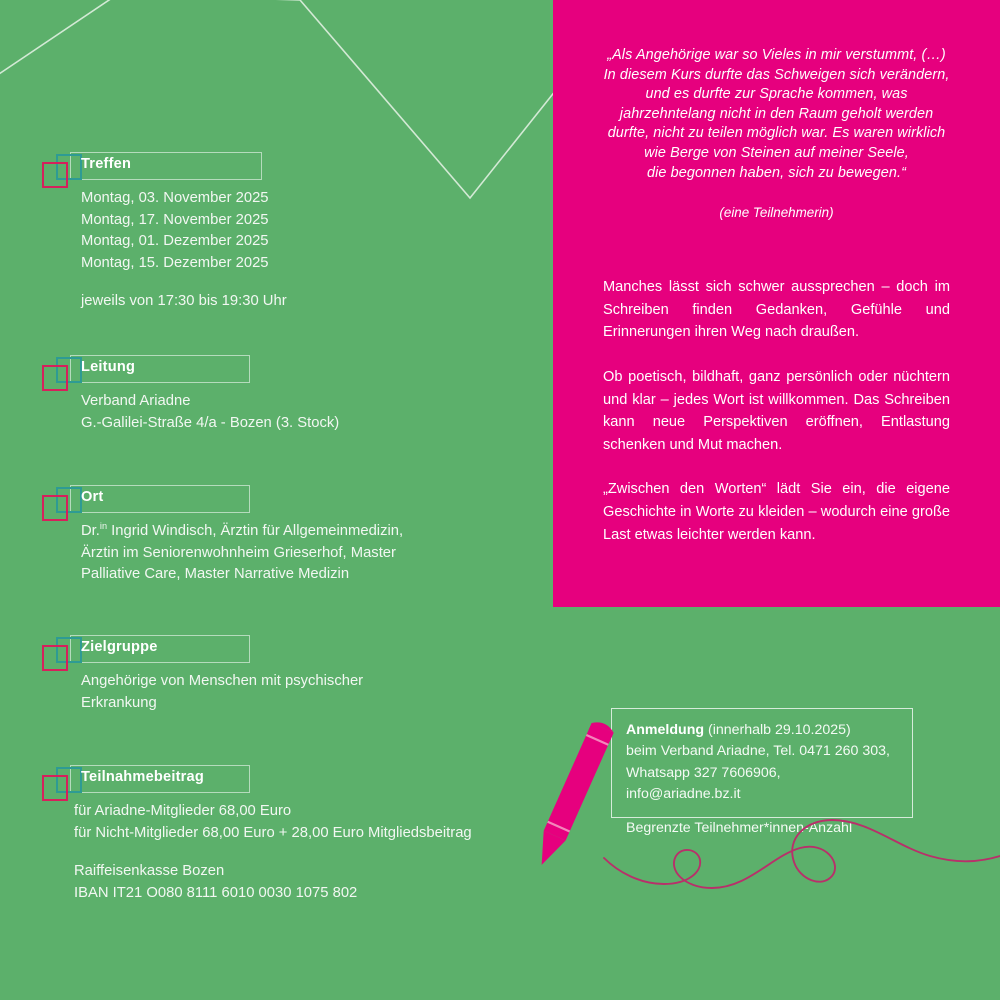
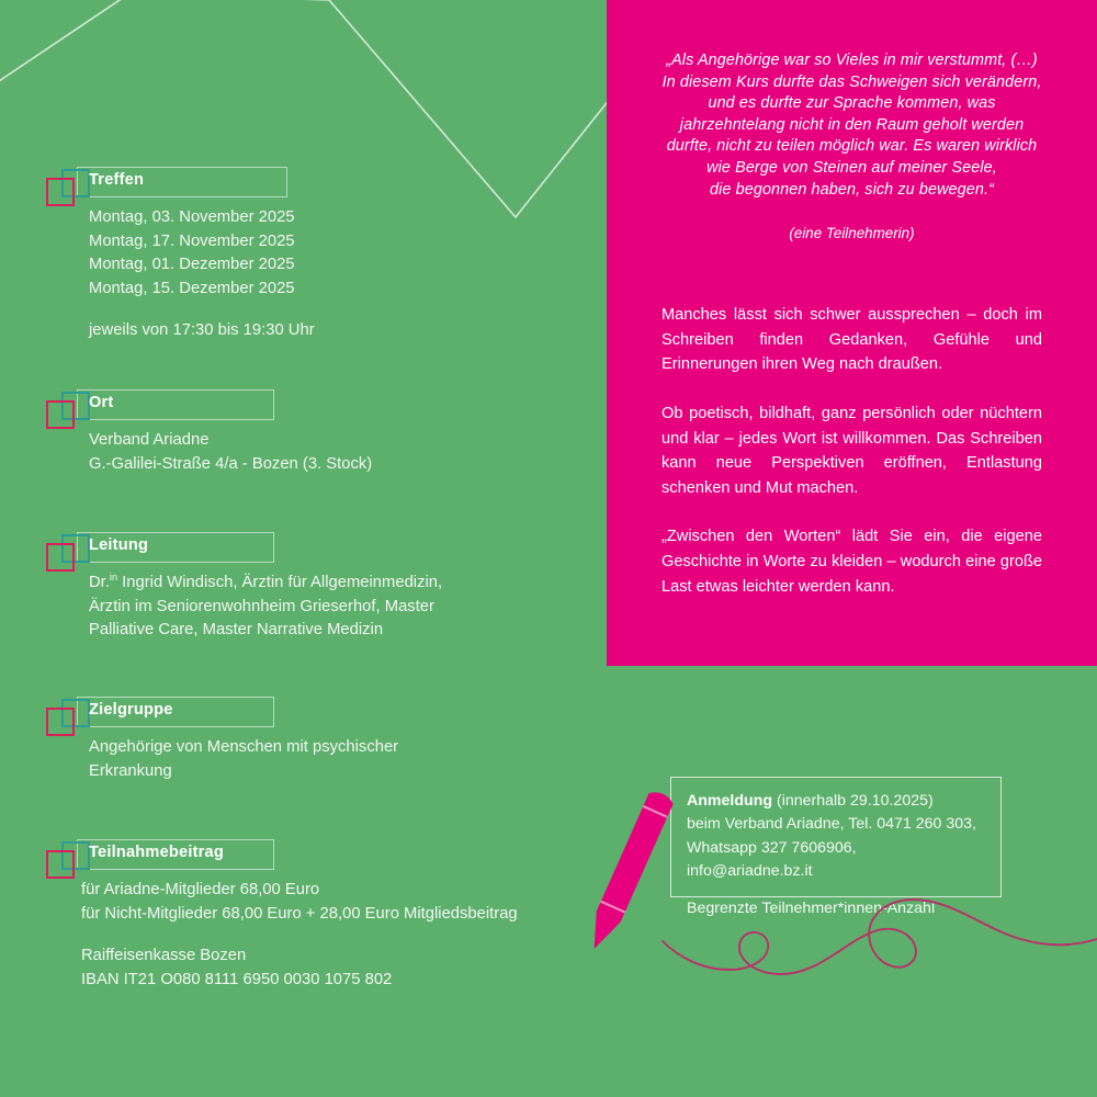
  „Als Angehörige war so Vieles in mir verstummt, (…)
  In diesem Kurs durfte das Schweigen sich verändern,
  und es durfte zur Sprache kommen, was
  jahrzehntelang nicht in den Raum geholt werden
  durfte, nicht zu teilen möglich war. Es waren wirklich
  wie Berge von Steinen auf meiner Seele,
  die begonnen haben, sich zu bewegen.“
  (eine Teilnehmerin)
  Manches lässt sich schwer aussprechen – doch im Schreiben finden Gedanken, Gefühle und Erinnerungen ihren Weg nach draußen.
  Ob poetisch, bildhaft, ganz persönlich oder nüchtern und klar – jedes Wort ist willkommen. Das Schreiben kann neue Perspektiven eröffnen, Entlastung schenken und Mut machen.
  „Zwischen den Worten“ lädt Sie ein, die eigene Geschichte in Worte zu kleiden – wodurch eine große Last etwas leichter werden kann.
  Treffen
  Montag, 03. November 2025
  Montag, 17. November 2025
  Montag, 01. Dezember 2025
  Montag, 15. Dezember 2025
  jeweils von 17:30 bis 19:30 Uhr
- Leitung
+ Ort
  Verband Ariadne
  G.-Galilei-Straße 4/a - Bozen (3. Stock)
- Ort
+ Leitung
  Dr.in Ingrid Windisch, Ärztin für Allgemeinmedizin,
  Ärztin im Seniorenwohnheim Grieserhof, Master
  Palliative Care, Master Narrative Medizin
  Zielgruppe
  Angehörige von Menschen mit psychischer
  Erkrankung
  Teilnahmebeitrag
  für Ariadne-Mitglieder 68,00 Euro
  für Nicht-Mitglieder 68,00 Euro + 28,00 Euro Mitgliedsbeitrag
  Raiffeisenkasse Bozen
- IBAN IT21 O080 8111 6010 0030 1075 802
+ IBAN IT21 O080 8111 6950 0030 1075 802
  Anmeldung (innerhalb 29.10.2025)
  beim Verband Ariadne, Tel. 0471 260 303,
  Whatsapp 327 7606906, info@ariadne.bz.it
  Begrenzte Teilnehmer*innenAnzahl
